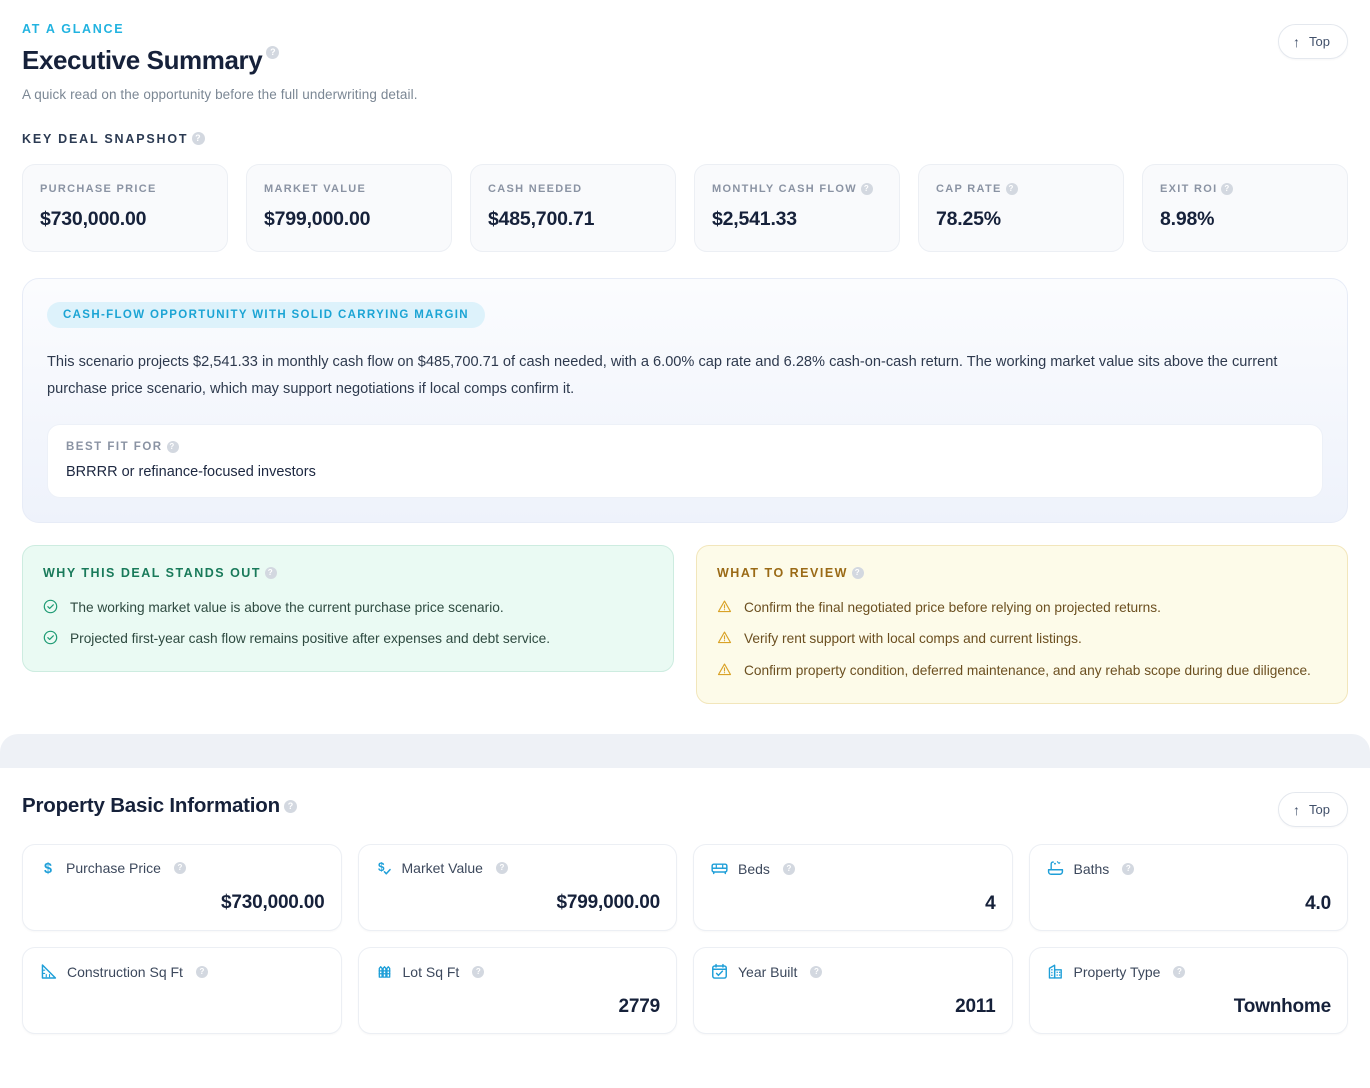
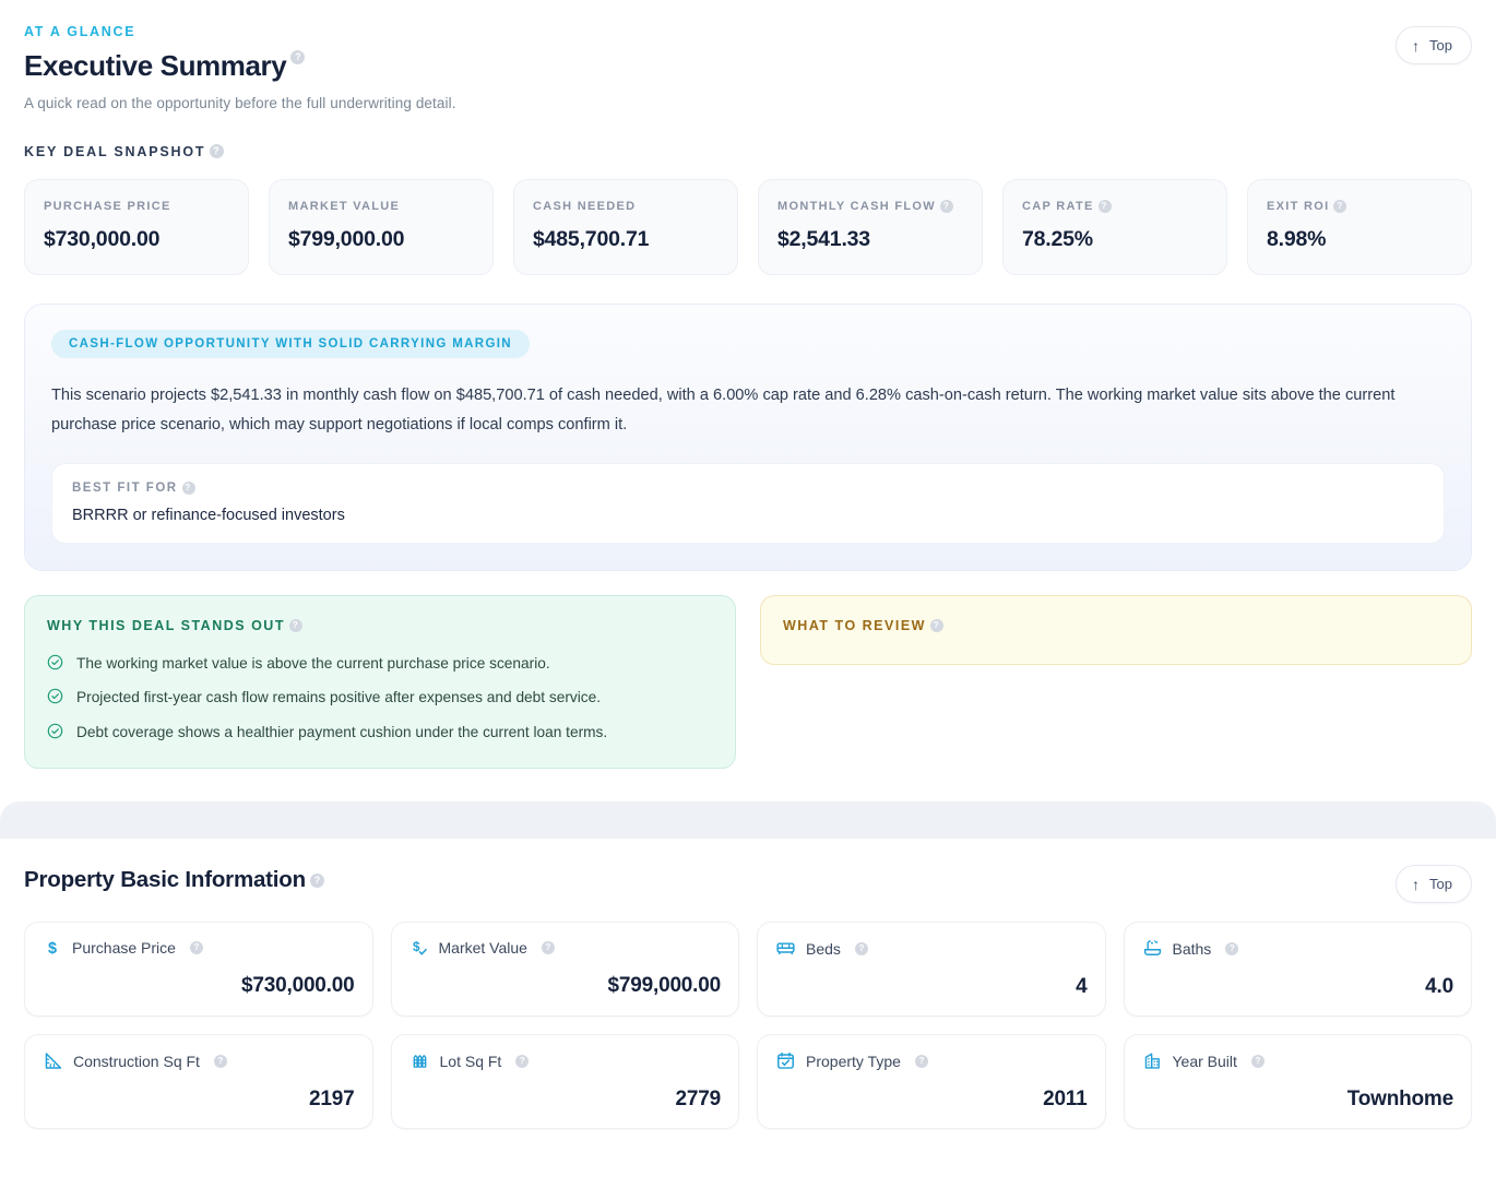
  ↑
  Top
  AT A GLANCE
  Executive Summary
  ?
  A quick read on the opportunity before the full underwriting detail.
  KEY DEAL SNAPSHOT
  ?
  PURCHASE PRICE
  $730,000.00
  MARKET VALUE
  $799,000.00
  CASH NEEDED
  $485,700.71
  MONTHLY CASH FLOW
  ?
  $2,541.33
  CAP RATE
  ?
  78.25%
  EXIT ROI
  ?
  8.98%
  CASH-FLOW OPPORTUNITY WITH SOLID CARRYING MARGIN
  This scenario projects $2,541.33 in monthly cash flow on $485,700.71 of cash needed, with a 6.00% cap rate and 6.28% cash-on-cash return. The working market value sits above the current purchase price scenario, which may support negotiations if local comps confirm it.
  BEST FIT FOR
  ?
  BRRRR or refinance-focused investors
  WHY THIS DEAL STANDS OUT
  ?
  The working market value is above the current purchase price scenario.
  Projected first-year cash flow remains positive after expenses and debt service.
+ Debt coverage shows a healthier payment cushion under the current loan terms.
  WHAT TO REVIEW
  ?
- Confirm the final negotiated price before relying on projected returns.
- Verify rent support with local comps and current listings.
- Confirm property condition, deferred maintenance, and any rehab scope during due diligence.
  ↑
  Top
  Property Basic Information
  ?
  $
  Purchase Price
  ?
  $730,000.00
  $
  Market Value
  ?
  $799,000.00
  Beds
  ?
  4
  Baths
  ?
  4.0
  Construction Sq Ft
  ?
+ 2197
  Lot Sq Ft
  ?
  2779
- Year Built
+ Property Type
  ?
  2011
- Property Type
+ Year Built
  ?
  Townhome
